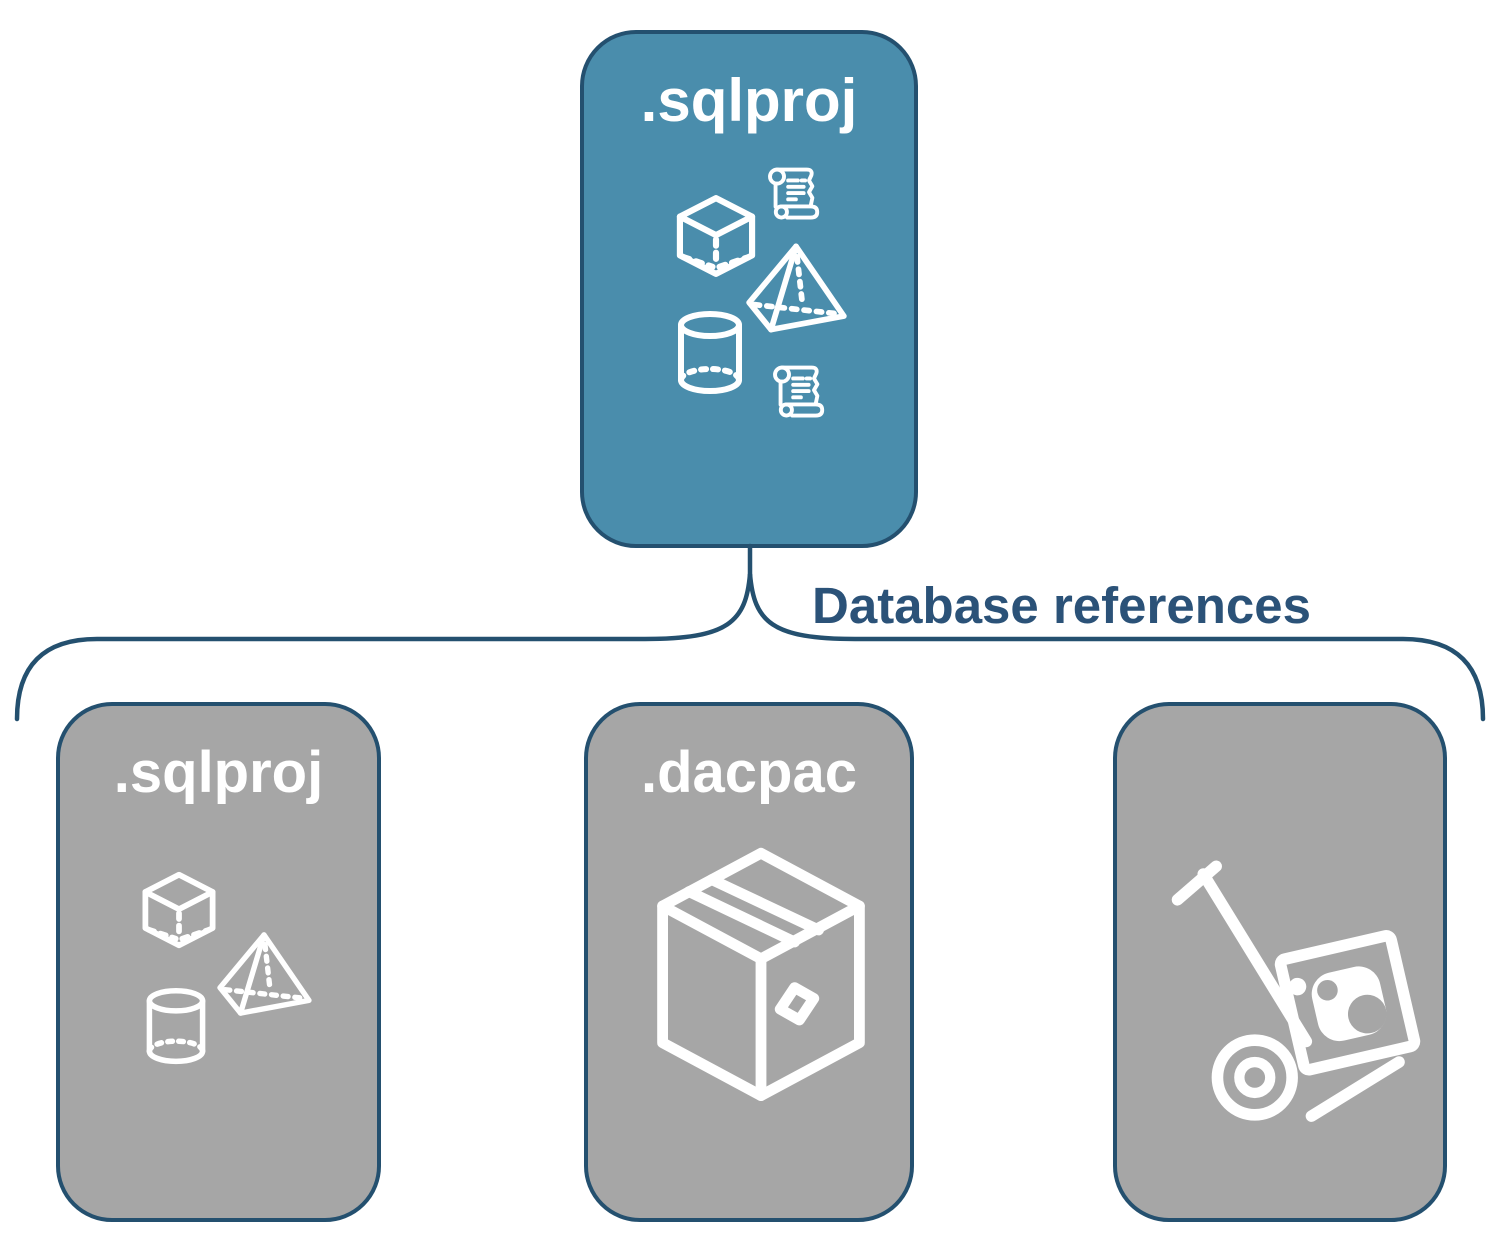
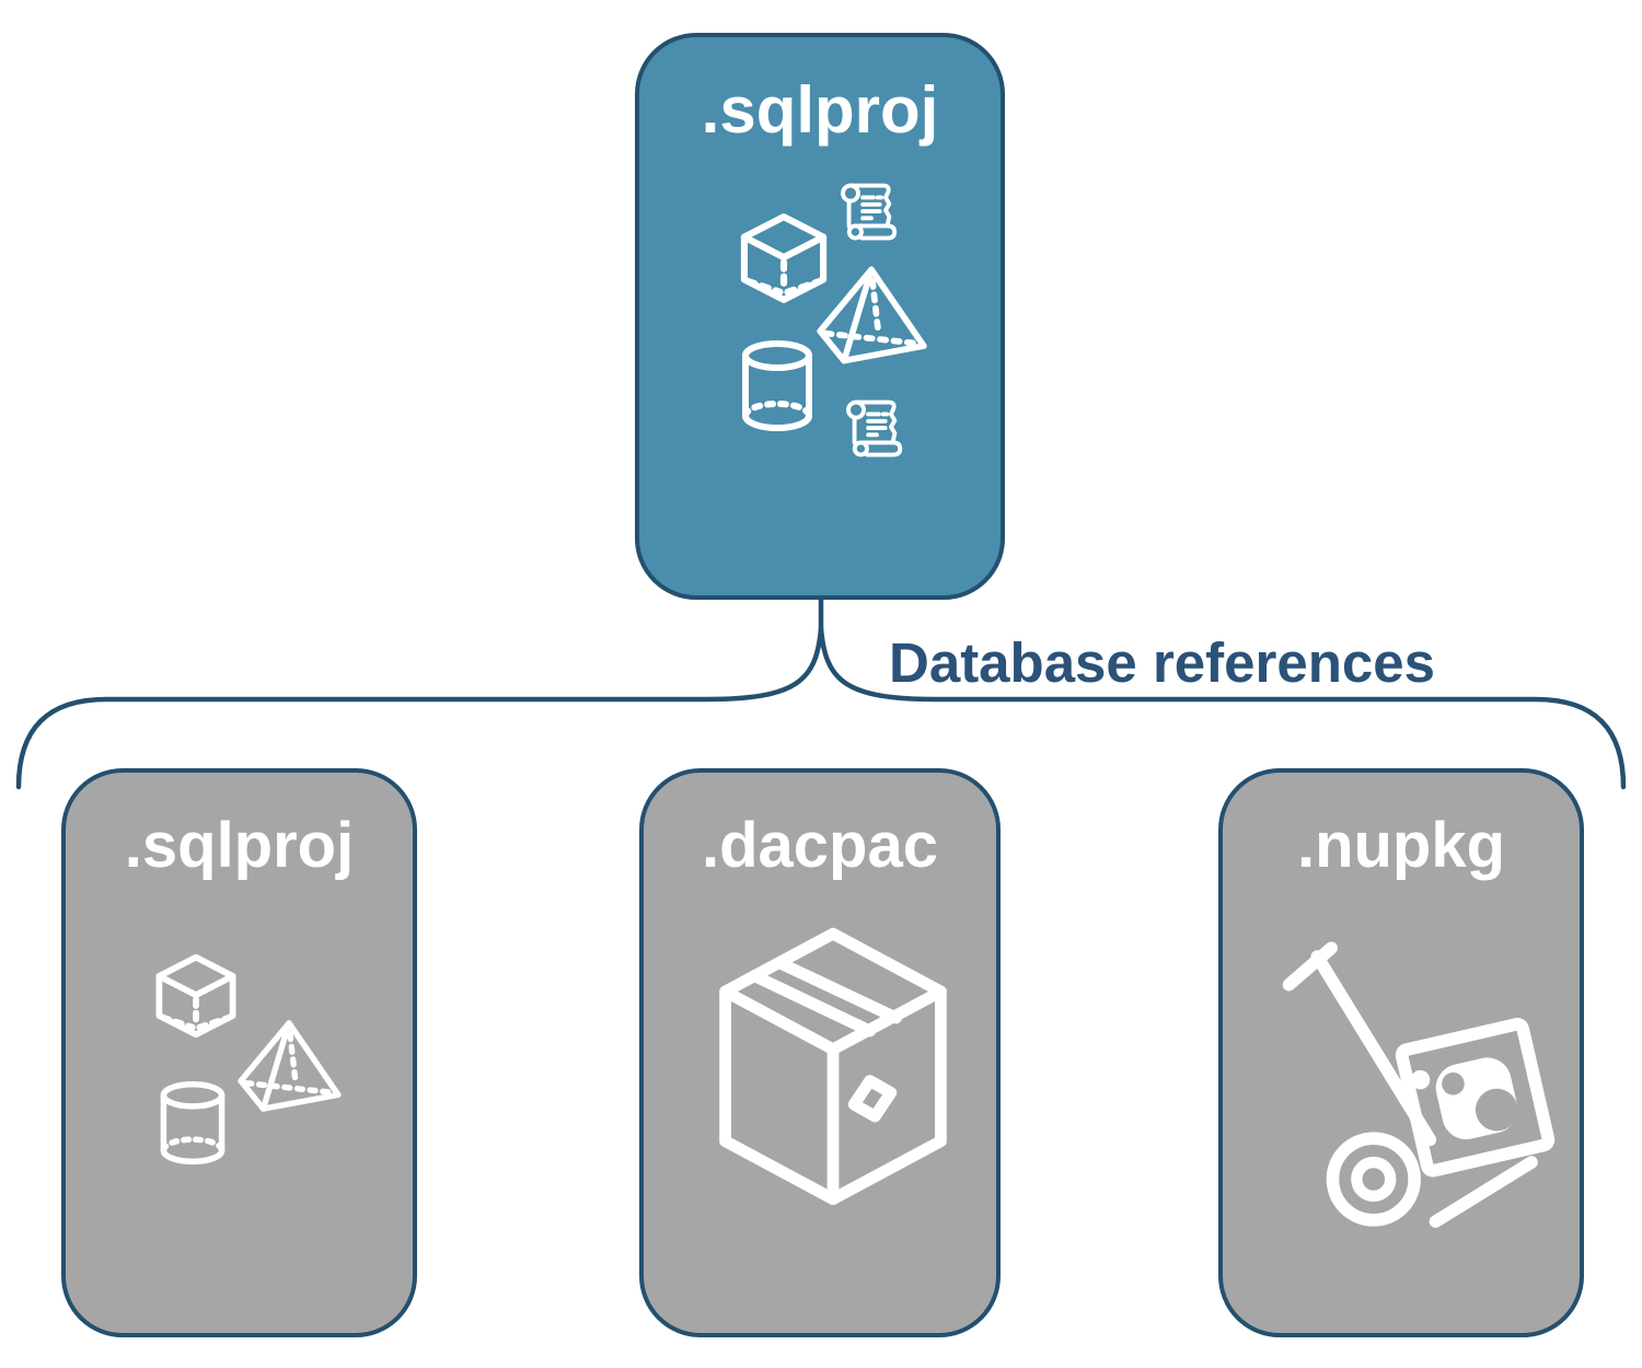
  .sqlproj
  Database references
  .sqlproj
  .dacpac
+ .nupkg
